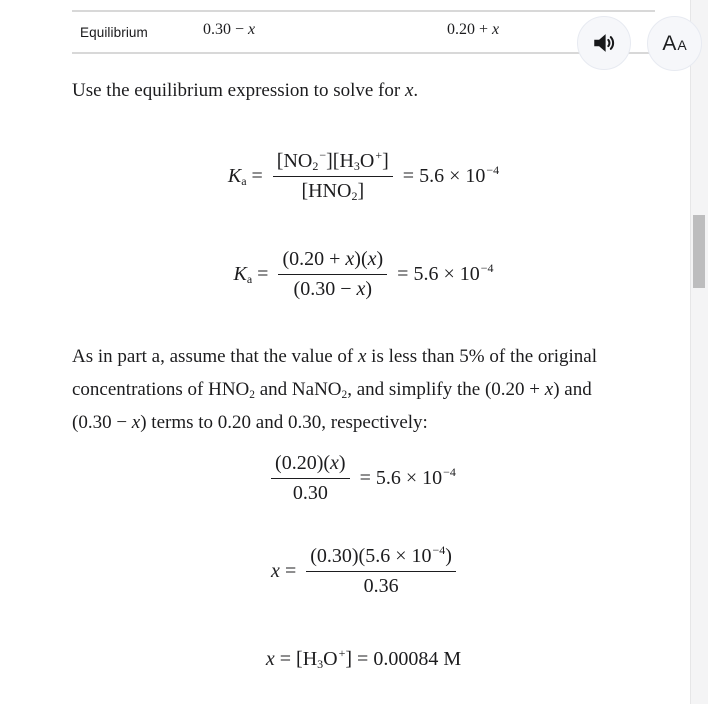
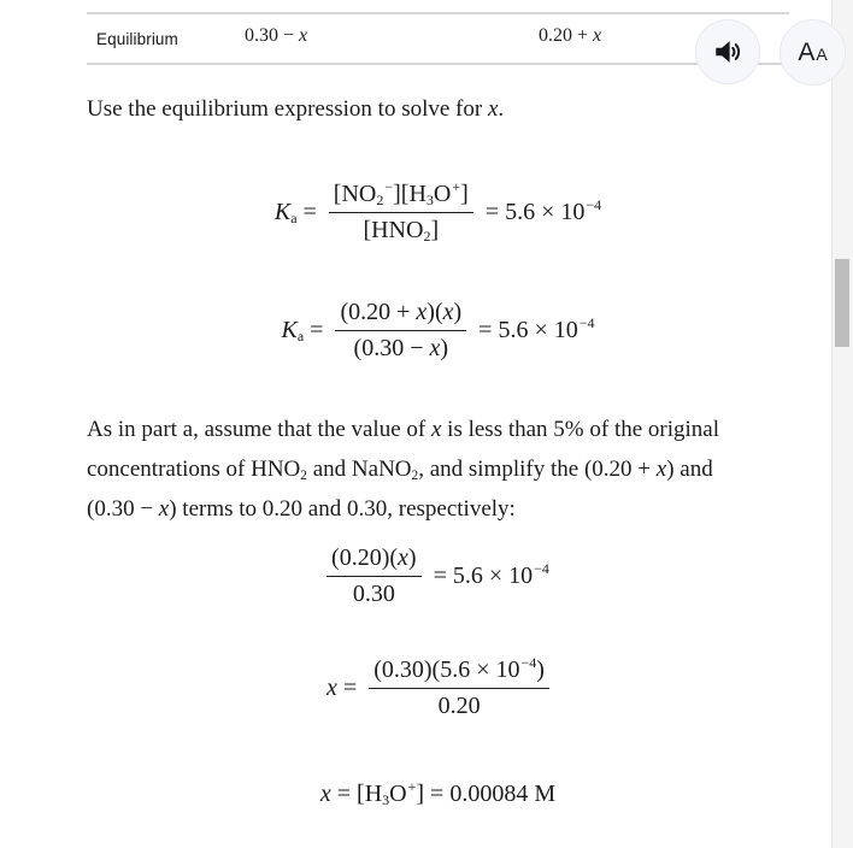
  Equilibrium
  0.30 − x
  0.20 + x
  A
  A
  Use the equilibrium expression to solve for x.
  Ka =
  [NO2−][H3O+]
  [HNO2]
  = 5.6 × 10−4
  Ka =
  (0.20 + x)(x)
  (0.30 − x)
  = 5.6 × 10−4
  As in part a, assume that the value of x is less than 5% of the original
  concentrations of HNO2 and NaNO2, and simplify the (0.20 + x) and
  (0.30 − x) terms to 0.20 and 0.30, respectively:
  (0.20)(x)
  0.30
  = 5.6 × 10−4
  x =
  (0.30)(5.6 × 10−4)
- 0.36
+ 0.20
  x = [H3O+] = 0.00084 M
